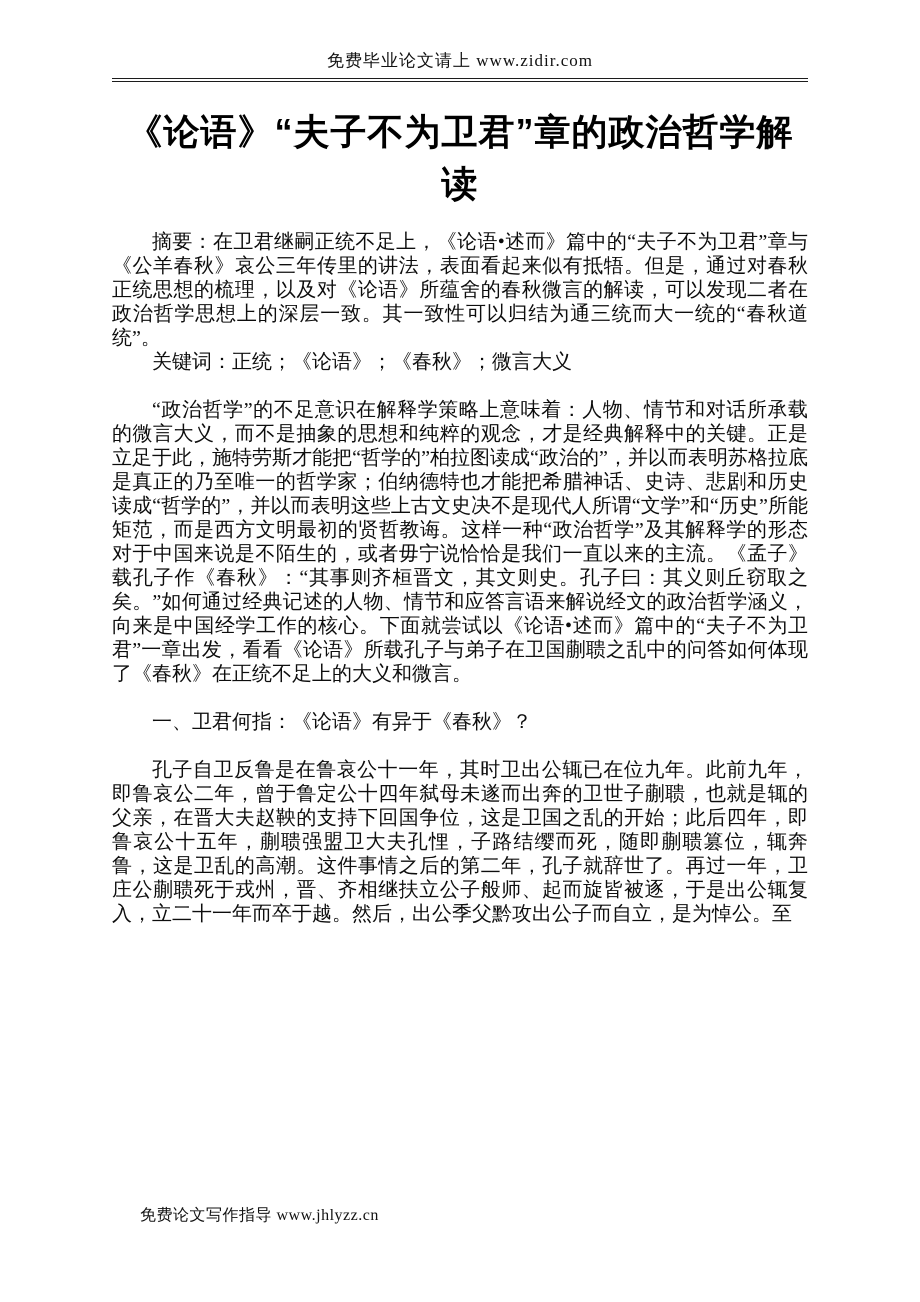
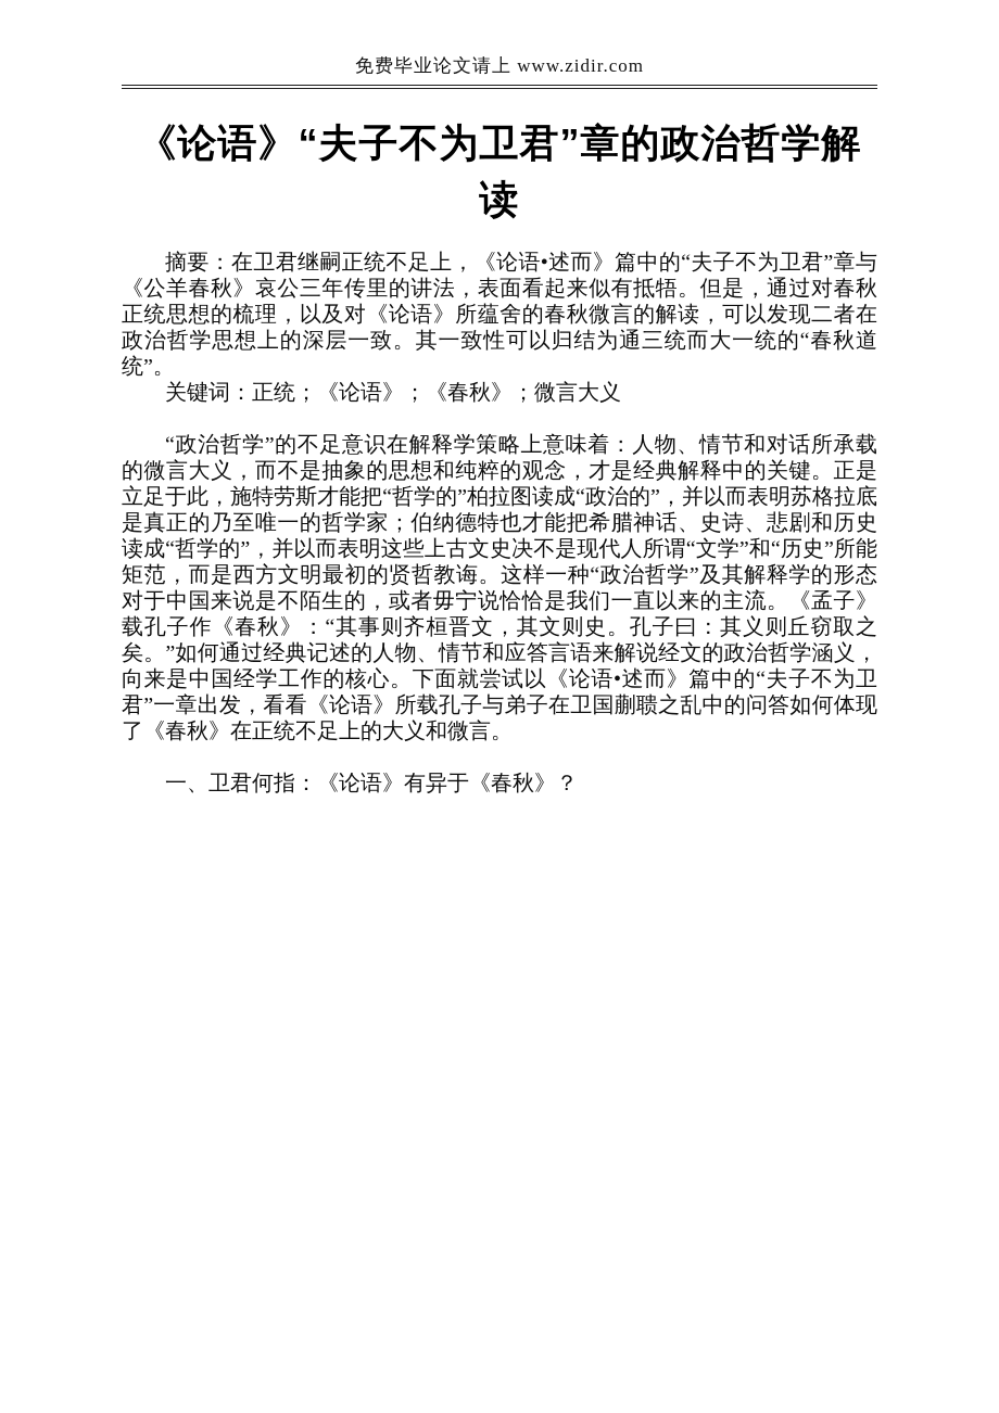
  免费毕业论文请上 www.zidir.com
  《论语》“夫子不为卫君”章的政治哲学解读
  摘要：在卫君继嗣正统不足上，《论语•述而》篇中的“夫子不为卫君”章与《公羊春秋》哀公三年传里的讲法，表面看起来似有抵牾。但是，通过对春秋正统思想的梳理，以及对《论语》所蕴舍的春秋微言的解读，可以发现二者在政治哲学思想上的深层一致。其一致性可以归结为通三统而大一统的“春秋道统”。
  关键词：正统；《论语》；《春秋》；微言大义
  “政治哲学”的不足意识在解释学策略上意味着：人物、情节和对话所承载的微言大义，而不是抽象的思想和纯粹的观念，才是经典解释中的关键。正是立足于此，施特劳斯才能把“哲学的”柏拉图读成“政治的”，并以而表明苏格拉底是真正的乃至唯一的哲学家；伯纳德特也才能把希腊神话、史诗、悲剧和历史读成“哲学的”，并以而表明这些上古文史决不是现代人所谓“文学”和“历史”所能矩范，而是西方文明最初的贤哲教诲。这样一种“政治哲学”及其解释学的形态对于中国来说是不陌生的，或者毋宁说恰恰是我们一直以来的主流。《孟子》载孔子作《春秋》：“其事则齐桓晋文，其文则史。孔子曰：其义则丘窃取之矣。”如何通过经典记述的人物、情节和应答言语来解说经文的政治哲学涵义，向来是中国经学工作的核心。下面就尝试以《论语•述而》篇中的“夫子不为卫君”一章出发，看看《论语》所载孔子与弟子在卫国蒯聩之乱中的问答如何体现了《春秋》在正统不足上的大义和微言。
  一、卫君何指：《论语》有异于《春秋》？
- 孔子自卫反鲁是在鲁哀公十一年，其时卫出公辄已在位九年。此前九年，即鲁哀公二年，曾于鲁定公十四年弑母未遂而出奔的卫世子蒯聩，也就是辄的父亲，在晋大夫赵鞅的支持下回国争位，这是卫国之乱的开始；此后四年，即鲁哀公十五年，蒯聩强盟卫大夫孔悝，子路结缨而死，随即蒯聩篡位，辄奔鲁，这是卫乱的高潮。这件事情之后的第二年，孔子就辞世了。再过一年，卫庄公蒯聩死于戎州，晋、齐相继扶立公子般师、起而旋皆被逐，于是出公辄复入，立二十一年而卒于越。然后，出公季父黔攻出公子而自立，是为悼公。至
- 免费论文写作指导 www.jhlyzz.cn
